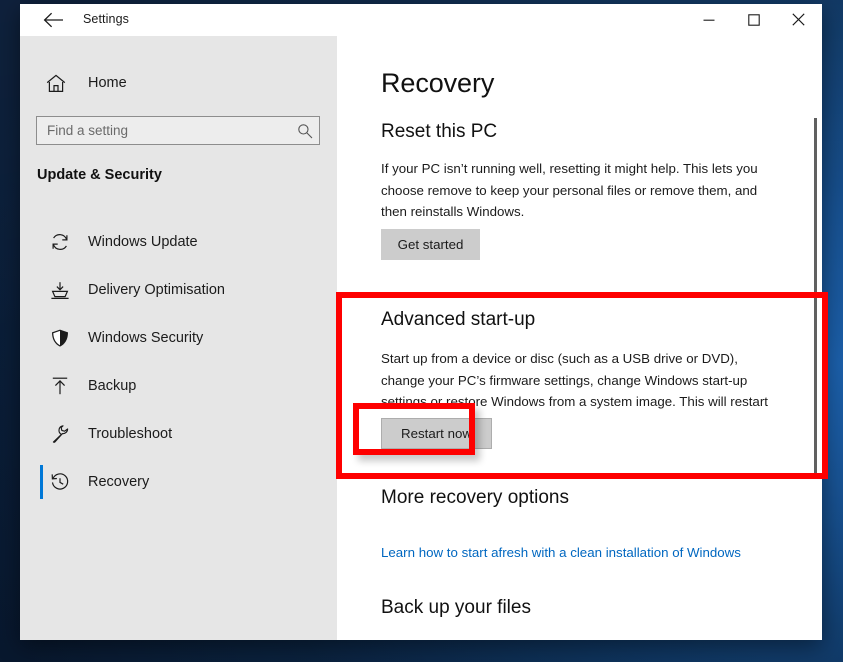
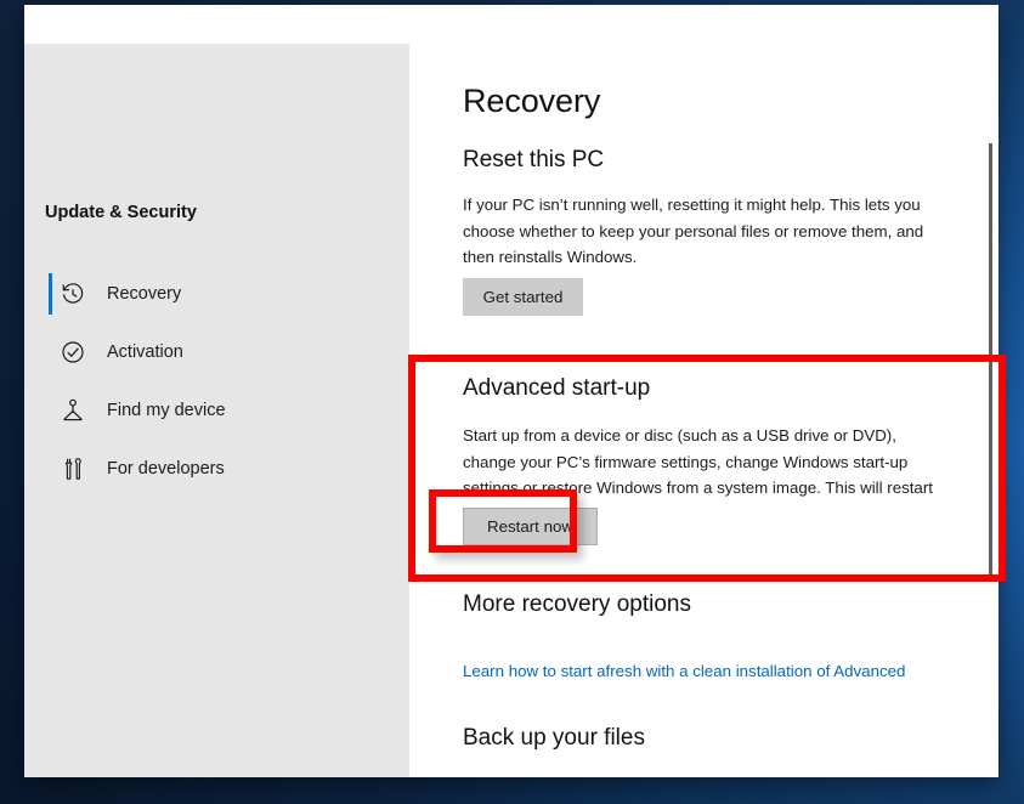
- Settings
- Home
- Find a setting
  Update & Security
- Windows Update
- Delivery Optimisation
- Windows Security
- Backup
- Troubleshoot
  Recovery
+ Activation
+ Find my device
+ For developers
  Recovery
  Reset this PC
- If your PC isn’t running well, resetting it might help. This lets you choose remove to keep your personal files or remove them, and then reinstalls Windows.
+ If your PC isn’t running well, resetting it might help. This lets you choose whether to keep your personal files or remove them, and then reinstalls Windows.
  Get started
  Advanced start-up
  Start up from a device or disc (such as a USB drive or DVD), change your PC’s firmware settings, change Windows start-up settings or restore Windows from a system image. This will restart
  Restart now
  More recovery options
- Learn how to start afresh with a clean installation of Windows
+ Learn how to start afresh with a clean installation of Advanced
  Back up your files
